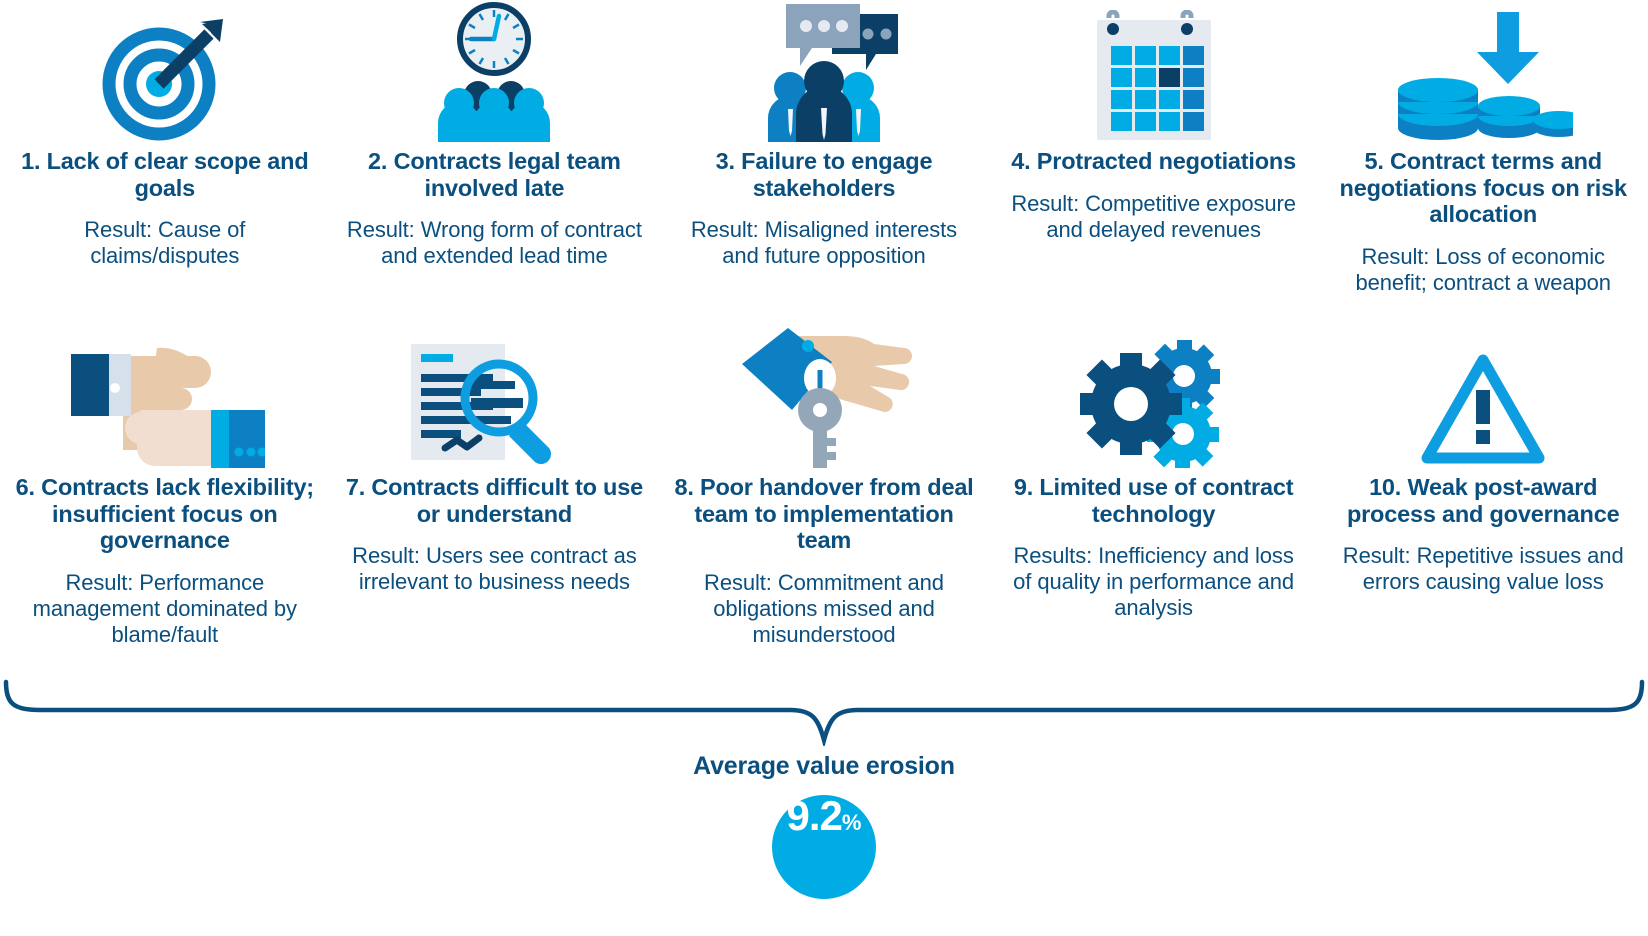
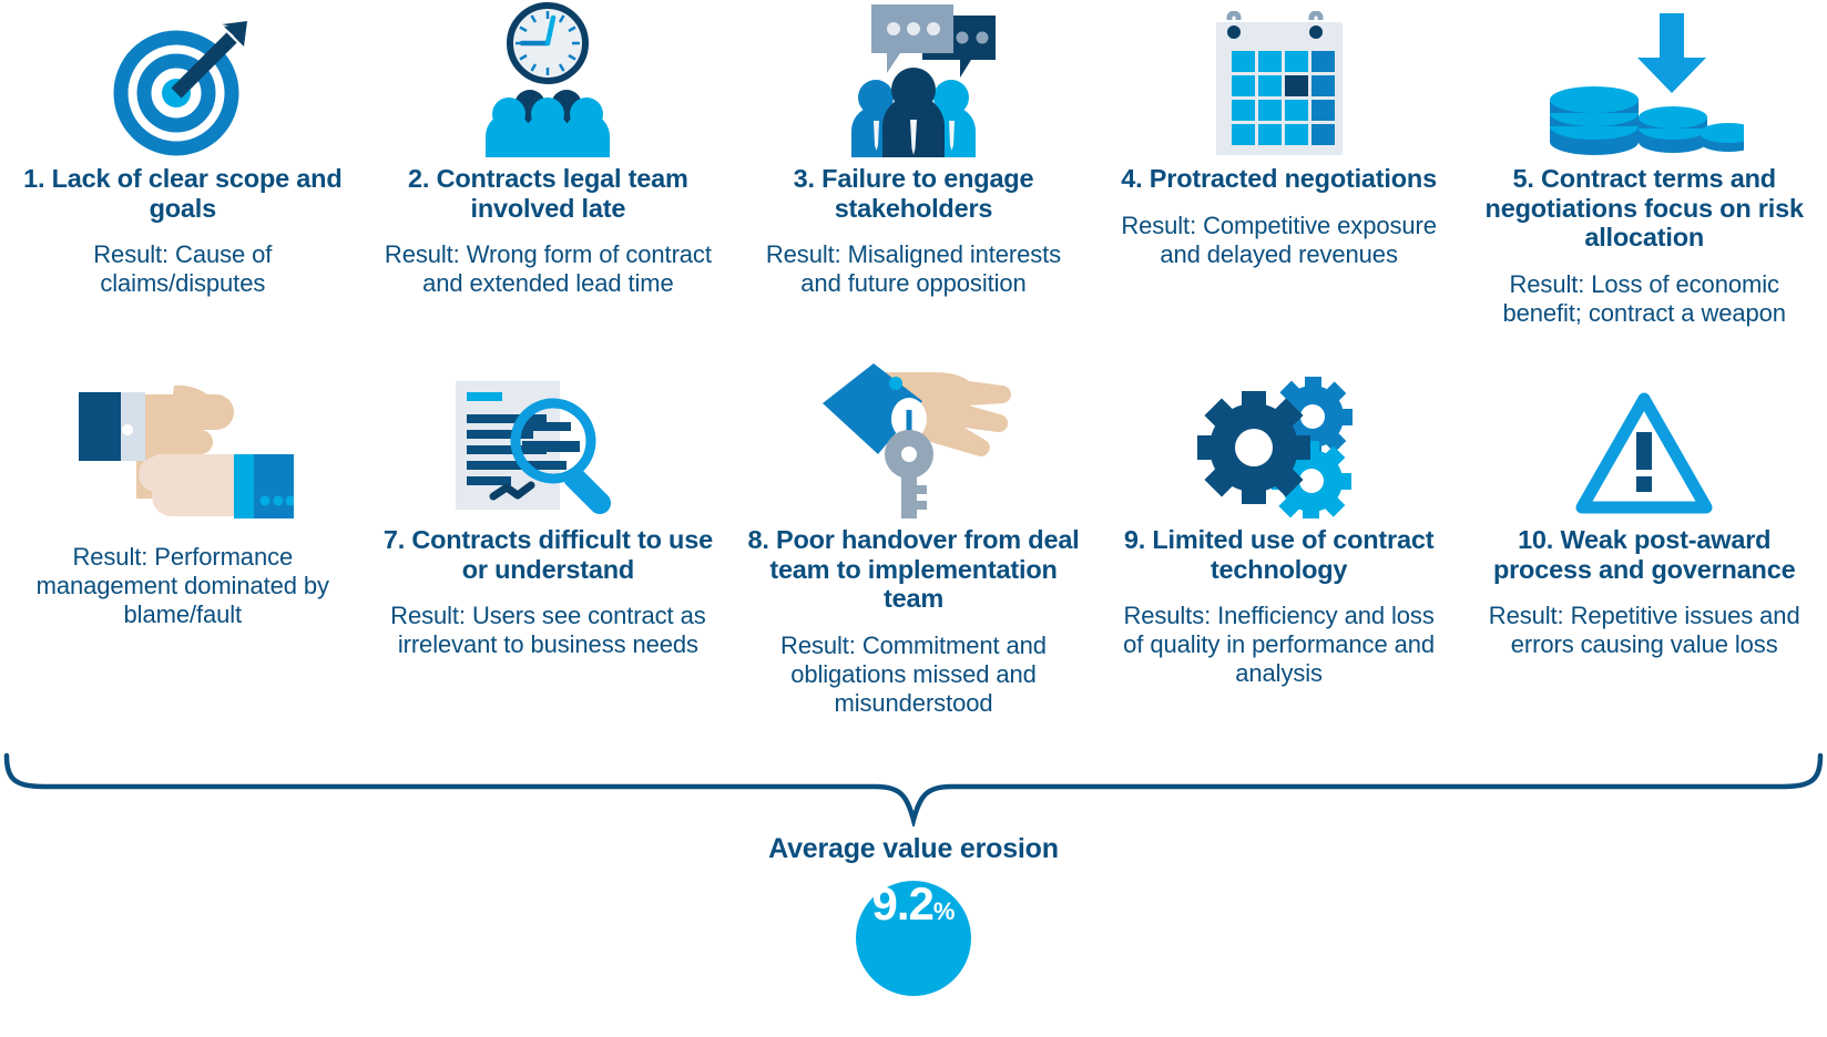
  1. Lack of clear scope and goals
  Result: Cause of claims/disputes
  2. Contracts legal team involved late
  Result: Wrong form of contract and extended lead time
  3. Failure to engage stakeholders
  Result: Misaligned interests and future opposition
  4. Protracted negotiations
  Result: Competitive exposure and delayed revenues
  5. Contract terms and negotiations focus on risk allocation
  Result: Loss of economic benefit; contract a weapon
- 6. Contracts lack flexibility; insufficient focus on governance
  Result: Performance management dominated by blame/fault
  7. Contracts difficult to use or understand
  Result: Users see contract as irrelevant to business needs
  8. Poor handover from deal team to implementation team
  Result: Commitment and obligations missed and misunderstood
  9. Limited use of contract technology
  Results: Inefficiency and loss of quality in performance and analysis
  10. Weak post-award process and governance
  Result: Repetitive issues and errors causing value loss
  Average value erosion
  9.2
  %
